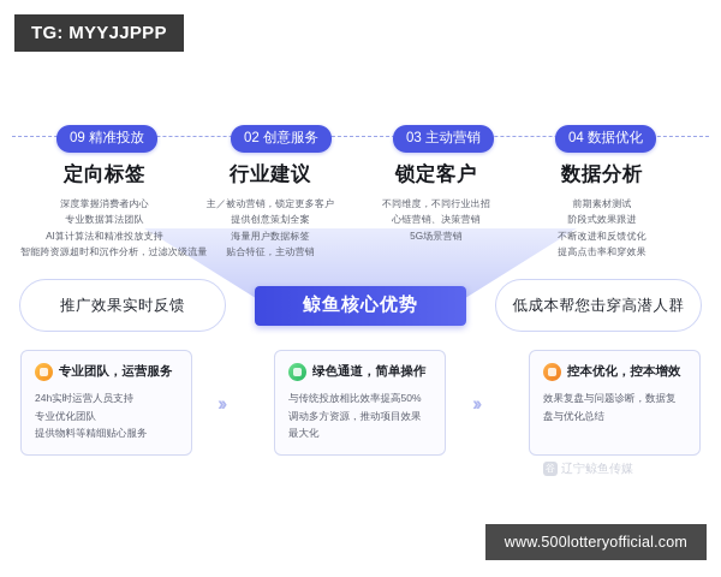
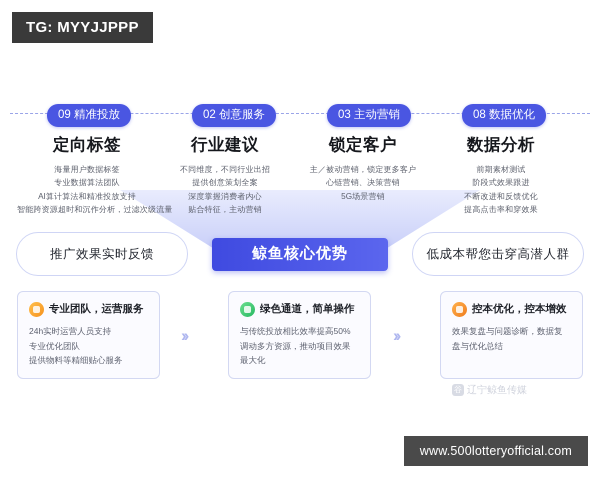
  TG: MYYJJPPP
  09 精准投放
  02 创意服务
  03 主动营销
- 04 数据优化
+ 08 数据优化
  定向标签
- 深度掌握消费者内心
+ 海量用户数据标签
  专业数据算法团队
  AI算计算法和精准投放支持
  智能跨资源超时和沉作分析，过滤次级
  行业建议
- 主／被动营销，锁定更多客户
+ 不同维度，不同行业出招
  提供创意策划全案
- 海量用户数据标签
+ 深度掌握消费者内心
  贴合特征，主动营销
  锁定客户
- 不同维度，不同行业出招
+ 主／被动营销，锁定更多客户
  心链营销、决策营销
  5G场景营销
  数据分析
  前期素材测试
  阶段式效果跟进
  不断改进和反馈优化
  提高点击率和穿效果
  推广效果实时反馈
  鲸鱼核心优势
  低成本帮您击穿高潜人群
  专业团队，运营服务
  24h实时运营人员支持
  专业优化团队
  提供物料等精细贴心服务
  ››
  绿色通道，简单操作
  与传统投放相比效率提高50%
  调动多方资源，推动项目效果
  最大化
  ››
  控本优化，控本增效
  效果复盘与问题诊断，数据复
  盘与优化总结
  谷 辽宁鲸鱼传媒
  www.500lotteryofficial.com
